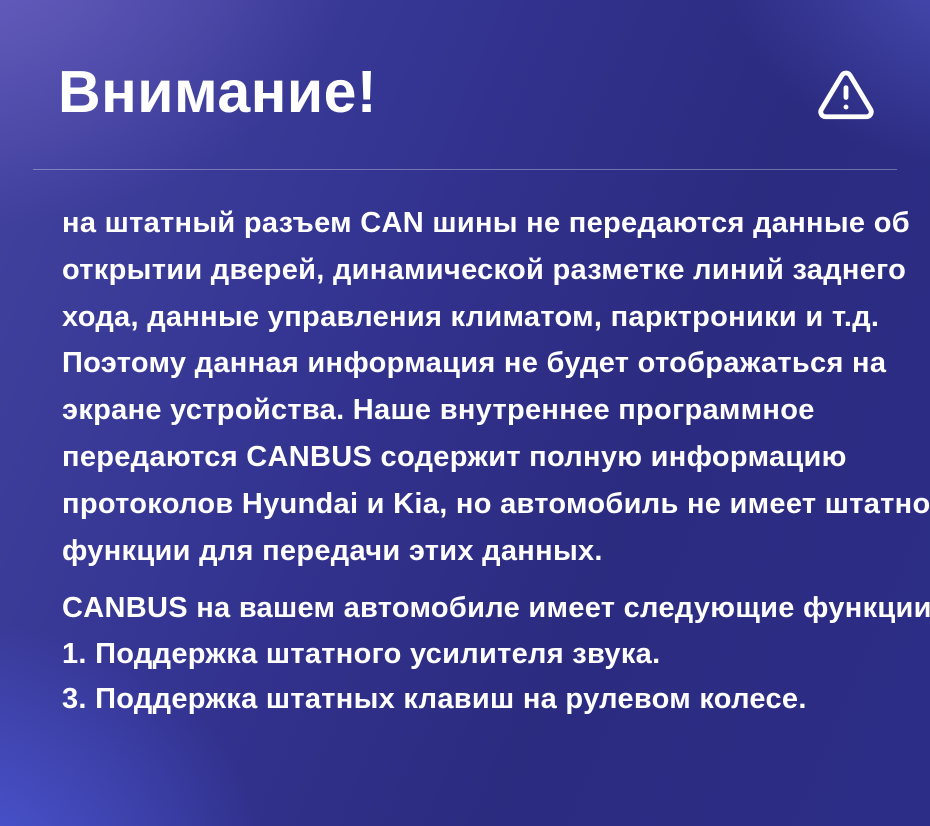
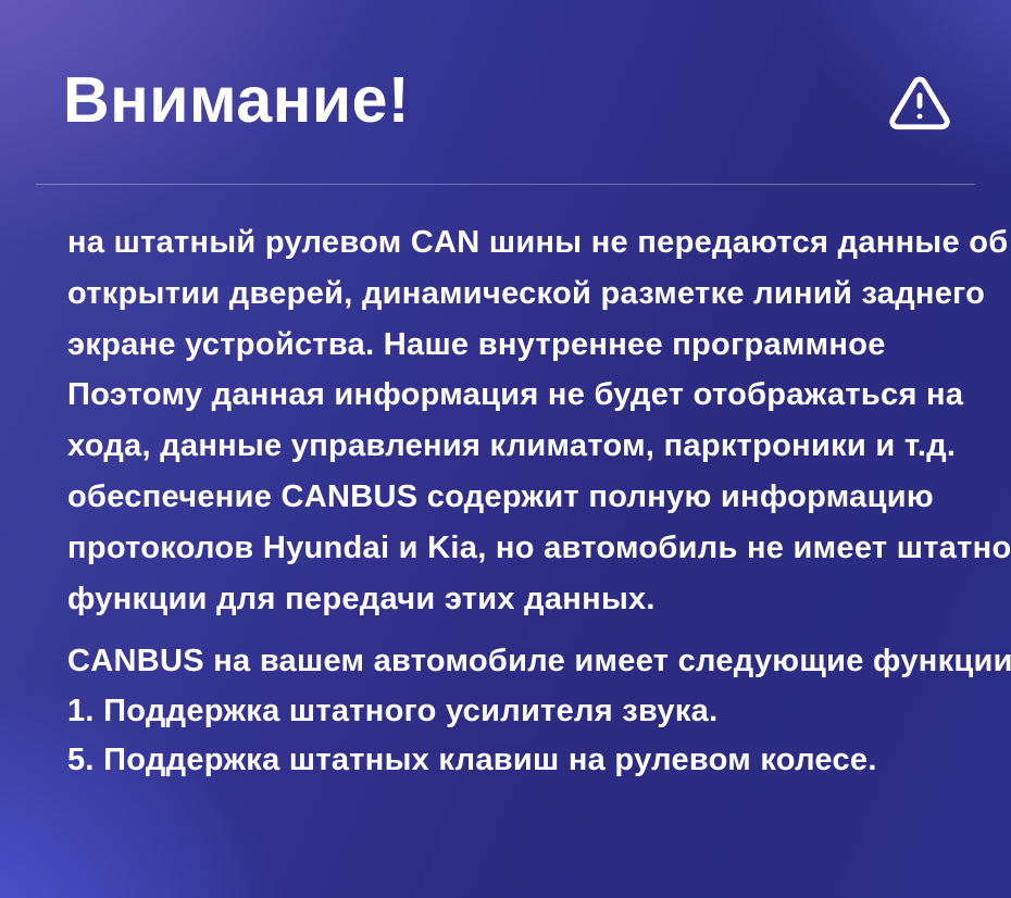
  Внимание!
- на штатный разъем CAN шины не передаются данные об
+ на штатный рулевом CAN шины не передаются данные об
  открытии дверей, динамической разметке линий заднего
- хода, данные управления климатом, парктроники и т.д.
+ экране устройства. Наше внутреннее программное
  Поэтому данная информация не будет отображаться на
- экране устройства. Наше внутреннее программное
+ хода, данные управления климатом, парктроники и т.д.
- передаются CANBUS содержит полную информацию
+ обеспечение CANBUS содержит полную информацию
  протоколов Hyundai и Kia, но автомобиль не имеет штатно
  функции для передачи этих данных.
  CANBUS на вашем автомобиле имеет следующие функции
  1. Поддержка штатного усилителя звука.
- 3. Поддержка штатных клавиш на рулевом колесе.
+ 5. Поддержка штатных клавиш на рулевом колесе.
